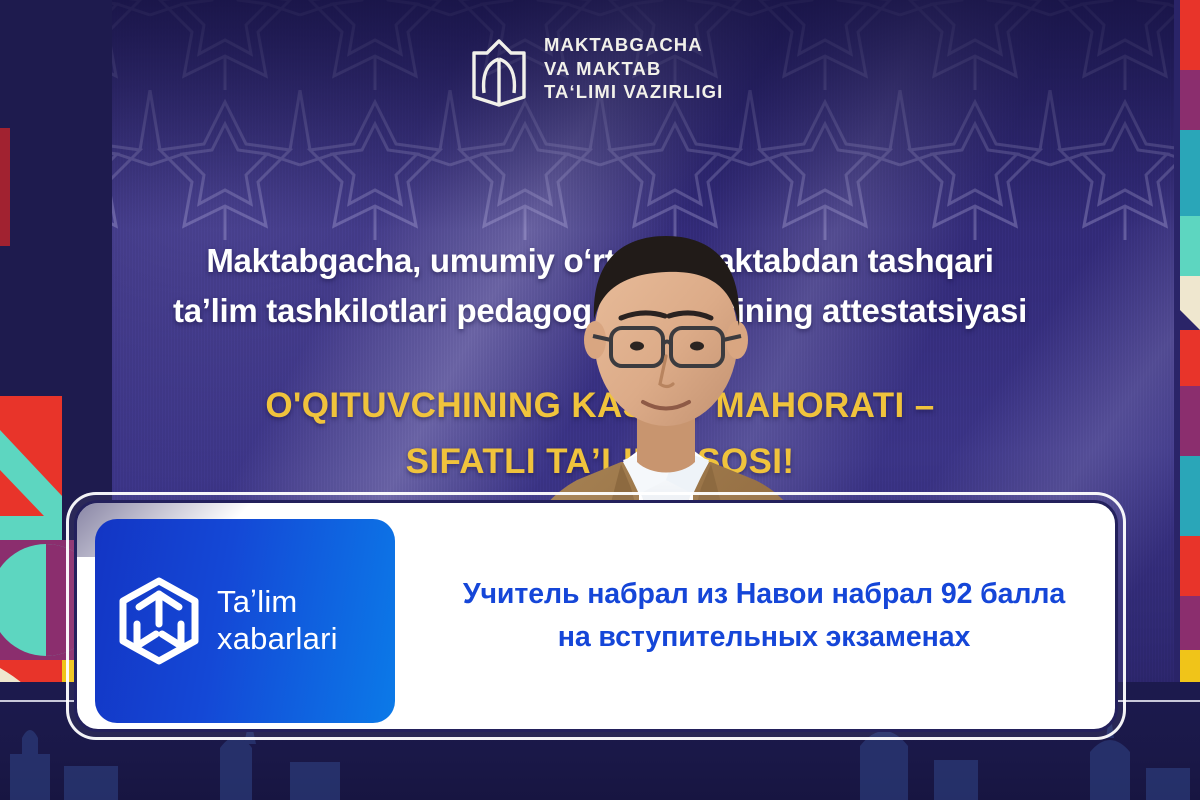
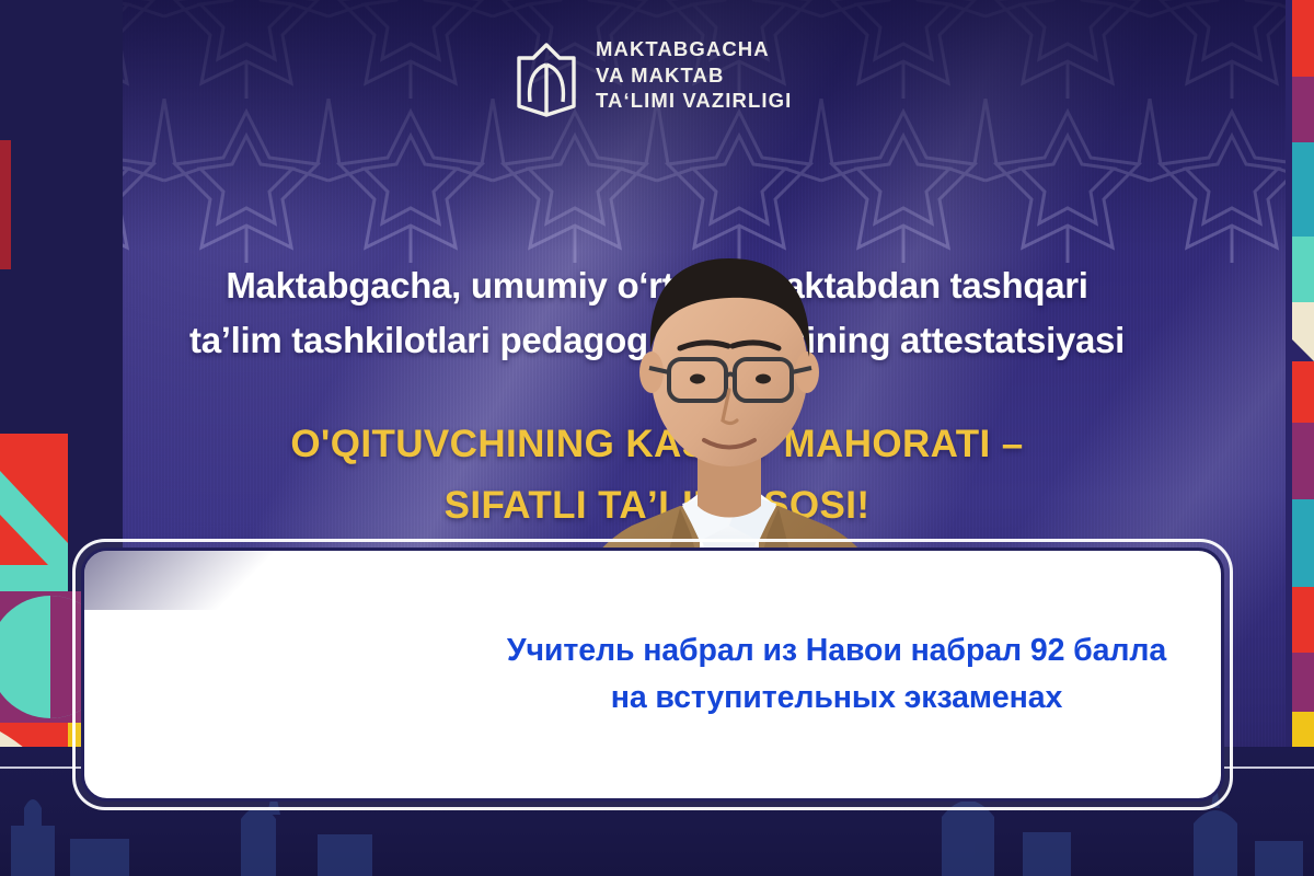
  MAKTABGACHA
  VA MAKTAB
  TAʻLIMI VAZIRLIGI
  Maktabgacha, umumiy oʻraktabdan tashqari
  taʼlim tashkilotlari pedagogining attestatsiyasi
  O'QITUVCHINING KA MAHORATI –
  SIFATLI TAʼLSOSI!
- Taʼlim
- xabarlari
  Учитель набрал из Навои набрал 92 балла на вступительных экзаменах
